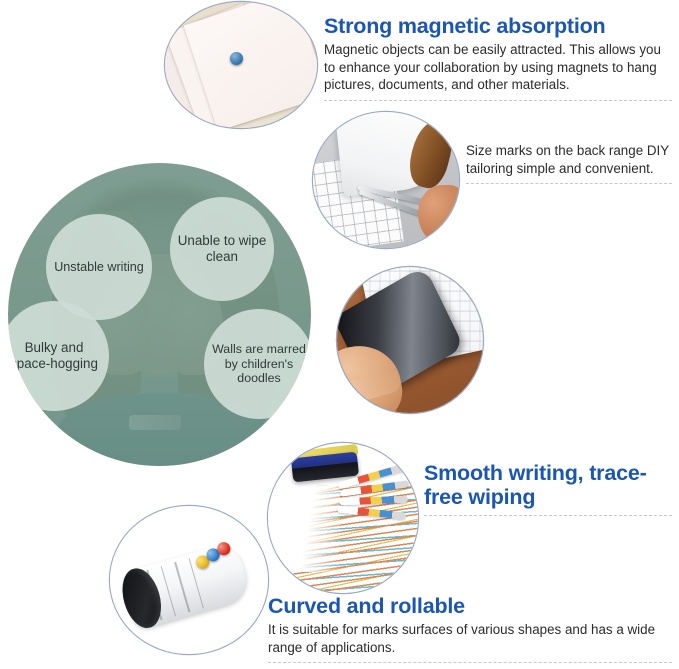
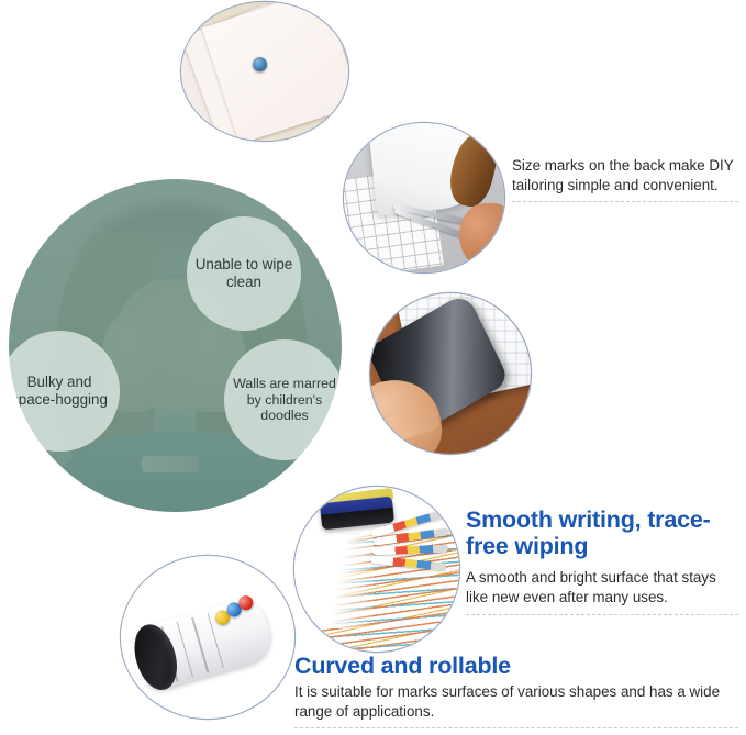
- Strong magnetic absorption
- Magnetic objects can be easily attracted. This allows you to enhance your collaboration by using magnets to hang pictures, documents, and other materials.
- Size marks on the back range DIY tailoring simple and convenient.
+ Size marks on the back make DIY tailoring simple and convenient.
  Smooth writing, trace-free wiping
+ A smooth and bright surface that stays like new even after many uses.
  Curved and rollable
  It is suitable for marks surfaces of various shapes and has a wide range of applications.
- Unstable writing
  Unable to wipe clean
  Bulky and space-hogging
  Walls are marred by children's doodles
